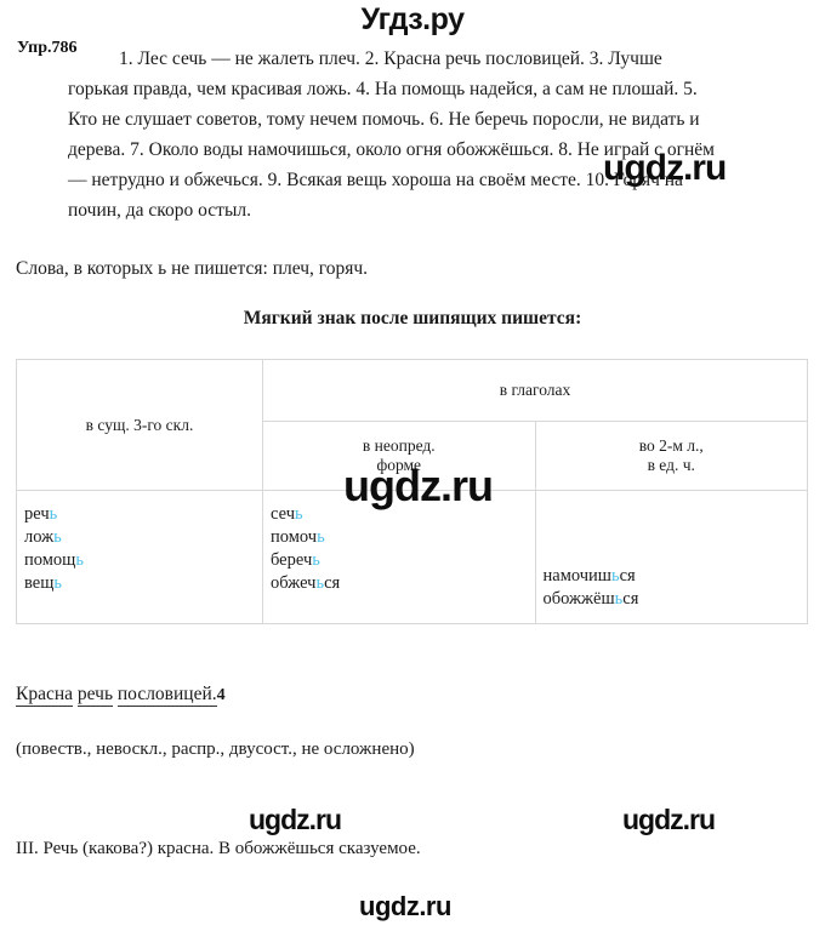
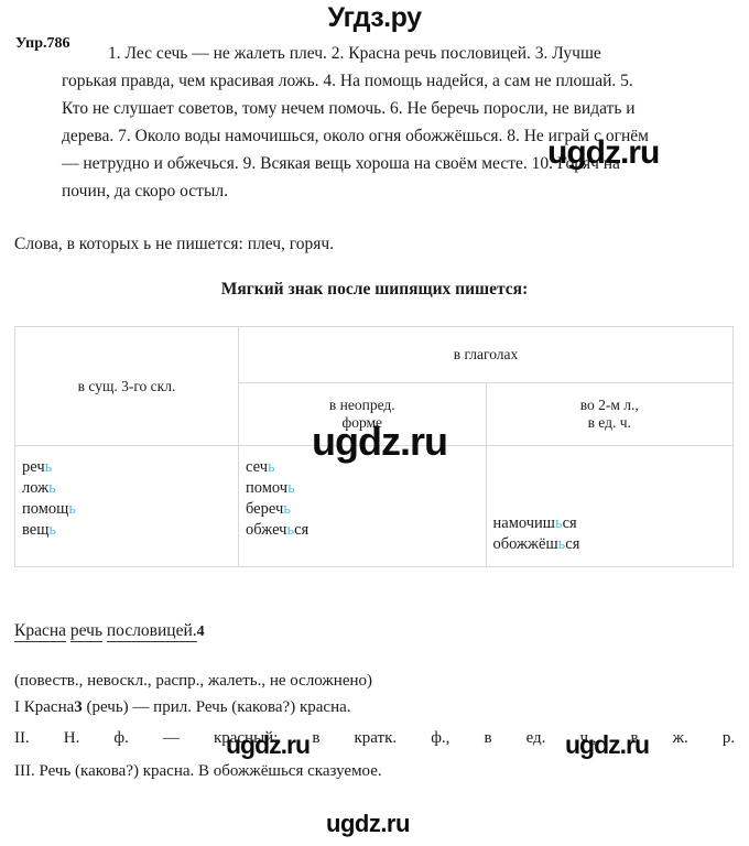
  Угдз.ру
  Упр.786
  1. Лес сечь — не жалеть плеч. 2. Красна речь пословицей. 3. Лучше горькая правда, чем красивая ложь. 4. На помощь надейся, а сам не плошай. 5. Кто не слушает советов, тому нечем помочь. 6. Не беречь поросли, не видать и дерева. 7. Около воды намочишься, около огня обожжёшься. 8. Не играй с огнём — нетрудно и обжечься. 9. Всякая вещь хороша на своём месте. 10. Горяч на почин, да скоро остыл.
  Слова, в которых ь не пишется: плеч, горяч.
  Мягкий знак после шипящих пишется:
  в сущ. 3-го скл.	в глаголах
  в неопред. форме	во 2-м л., в ед. ч.
  речьложьпомощьвещь	сечьпомочьберечьобжечься	намочишьсяобожжёшься
  Красна речь пословицей.4
- (повеств., невоскл., распр., двусост., не осложнено)
+ (повеств., невоскл., распр., жалеть., не осложнено)
+ I Красна3 (речь) — прил. Речь (какова?) красна.
+ II. Н. ф. — красный; в кратк. ф., в ед. ч., в ж. р.
  III. Речь (какова?) красна. В обожжёшься сказуемое.
  ugdz.ru
  ugdz.ru
  ugdz.ru
  ugdz.ru
  ugdz.ru
